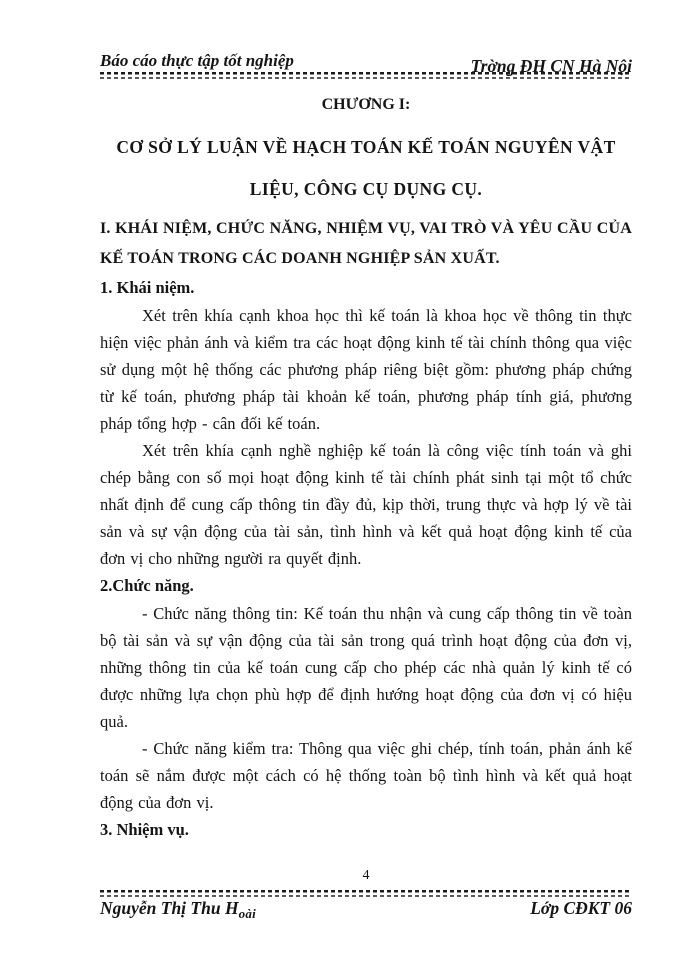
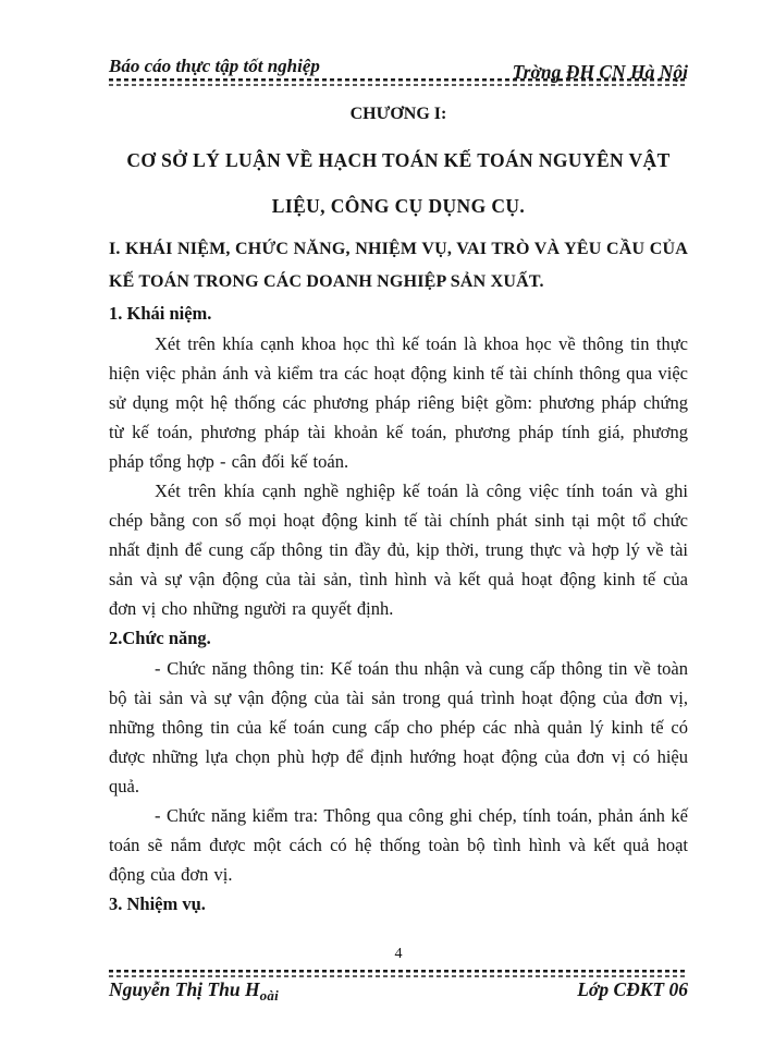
  Báo cáo thực tập tốt nghiệp
  Trờng ĐH CN Hà Nội
  CHƯƠNG I:
  CƠ SỞ LÝ LUẬN VỀ HẠCH TOÁN KẾ TOÁN NGUYÊN VẬT LIỆU, CÔNG CỤ DỤNG CỤ.
  I. KHÁI NIỆM, CHỨC NĂNG, NHIỆM VỤ, VAI TRÒ VÀ YÊU CẦU CỦA KẾ TOÁN TRONG CÁC DOANH NGHIỆP SẢN XUẤT.
  1. Khái niệm.
  Xét trên khía cạnh khoa học thì kế toán là khoa học về thông tin thực hiện việc phản ánh và kiểm tra các hoạt động kinh tế tài chính thông qua việc sử dụng một hệ thống các phương pháp riêng biệt gồm: phương pháp chứng từ kế toán, phương pháp tài khoản kế toán, phương pháp tính giá, phương pháp tổng hợp - cân đối kế toán.
  Xét trên khía cạnh nghề nghiệp kế toán là công việc tính toán và ghi chép bằng con số mọi hoạt động kinh tế tài chính phát sinh tại một tổ chức nhất định để cung cấp thông tin đầy đủ, kịp thời, trung thực và hợp lý về tài sản và sự vận động của tài sản, tình hình và kết quả hoạt động kinh tế của đơn vị cho những người ra quyết định.
  2.Chức năng.
  - Chức năng thông tin: Kế toán thu nhận và cung cấp thông tin về toàn bộ tài sản và sự vận động của tài sản trong quá trình hoạt động của đơn vị, những thông tin của kế toán cung cấp cho phép các nhà quản lý kinh tế có được những lựa chọn phù hợp để định hướng hoạt động của đơn vị có hiệu quả.
- - Chức năng kiểm tra: Thông qua việc ghi chép, tính toán, phản ánh kế toán sẽ nắm được một cách có hệ thống toàn bộ tình hình và kết quả hoạt động của đơn vị.
+ - Chức năng kiểm tra: Thông qua công ghi chép, tính toán, phản ánh kế toán sẽ nắm được một cách có hệ thống toàn bộ tình hình và kết quả hoạt động của đơn vị.
  3. Nhiệm vụ.
  4
  Nguyễn Thị Thu Hoài
  Lớp CĐKT 06
